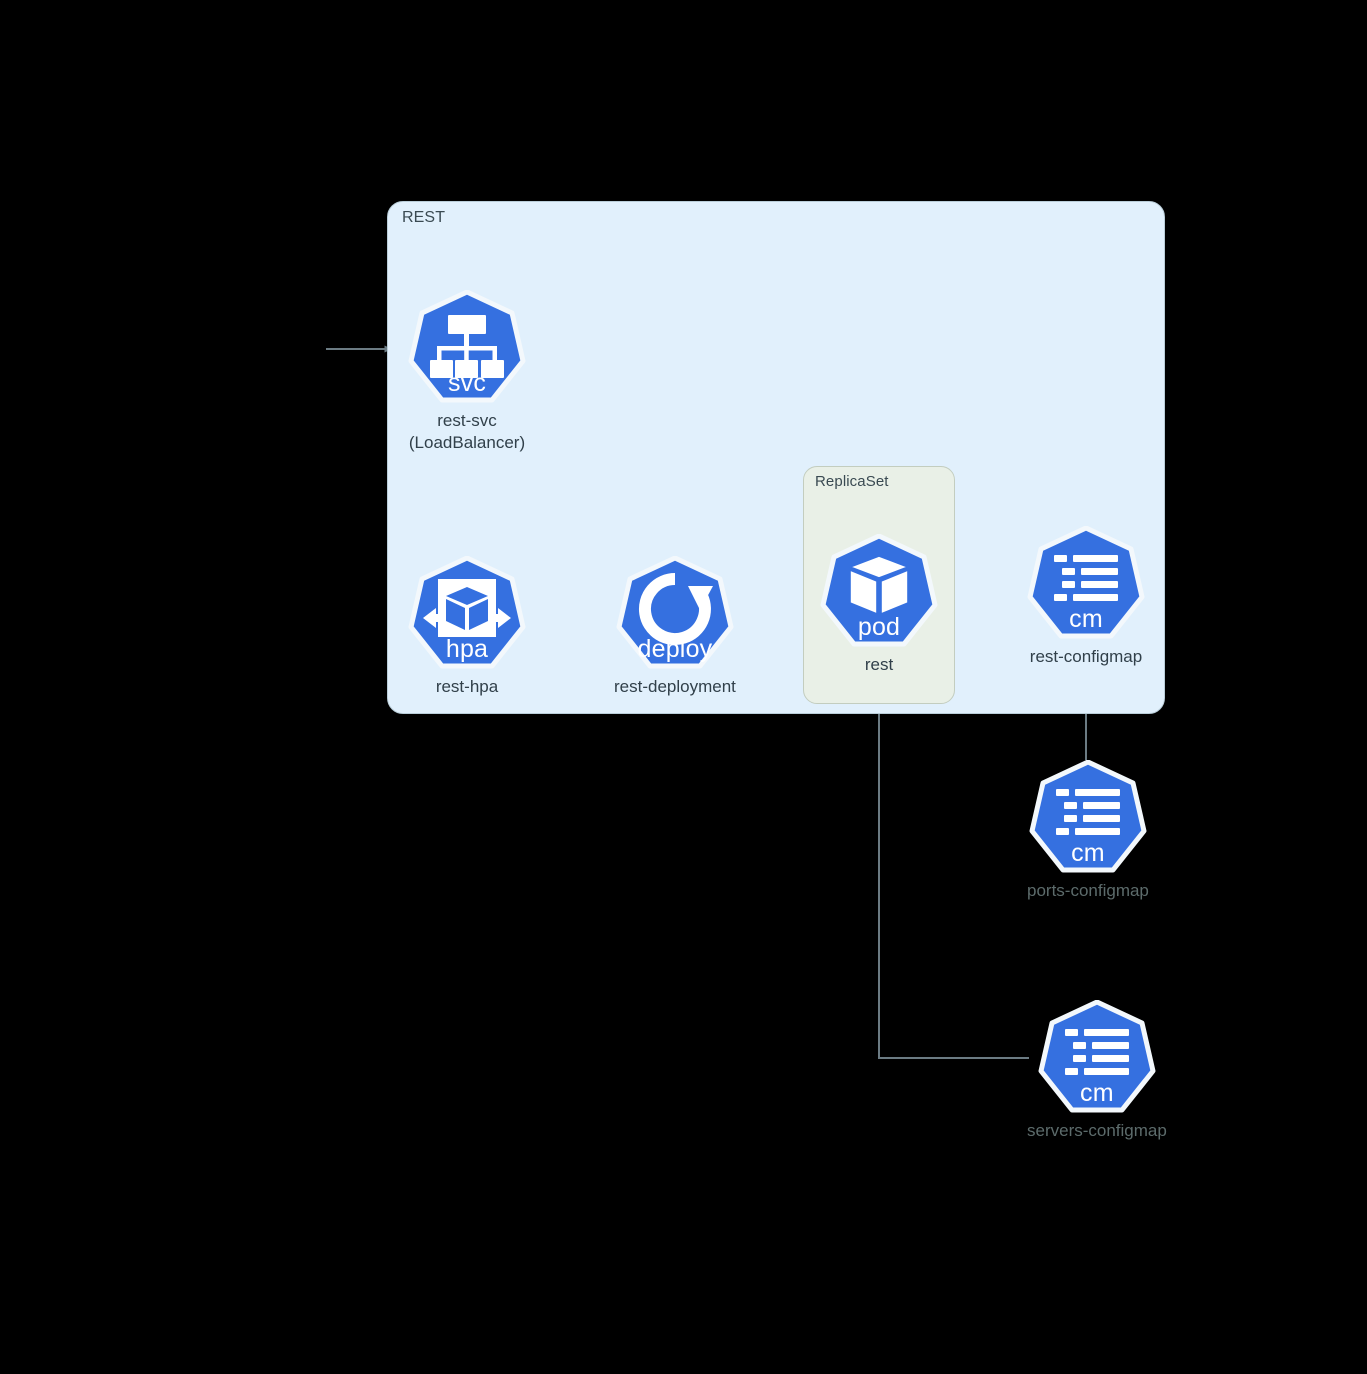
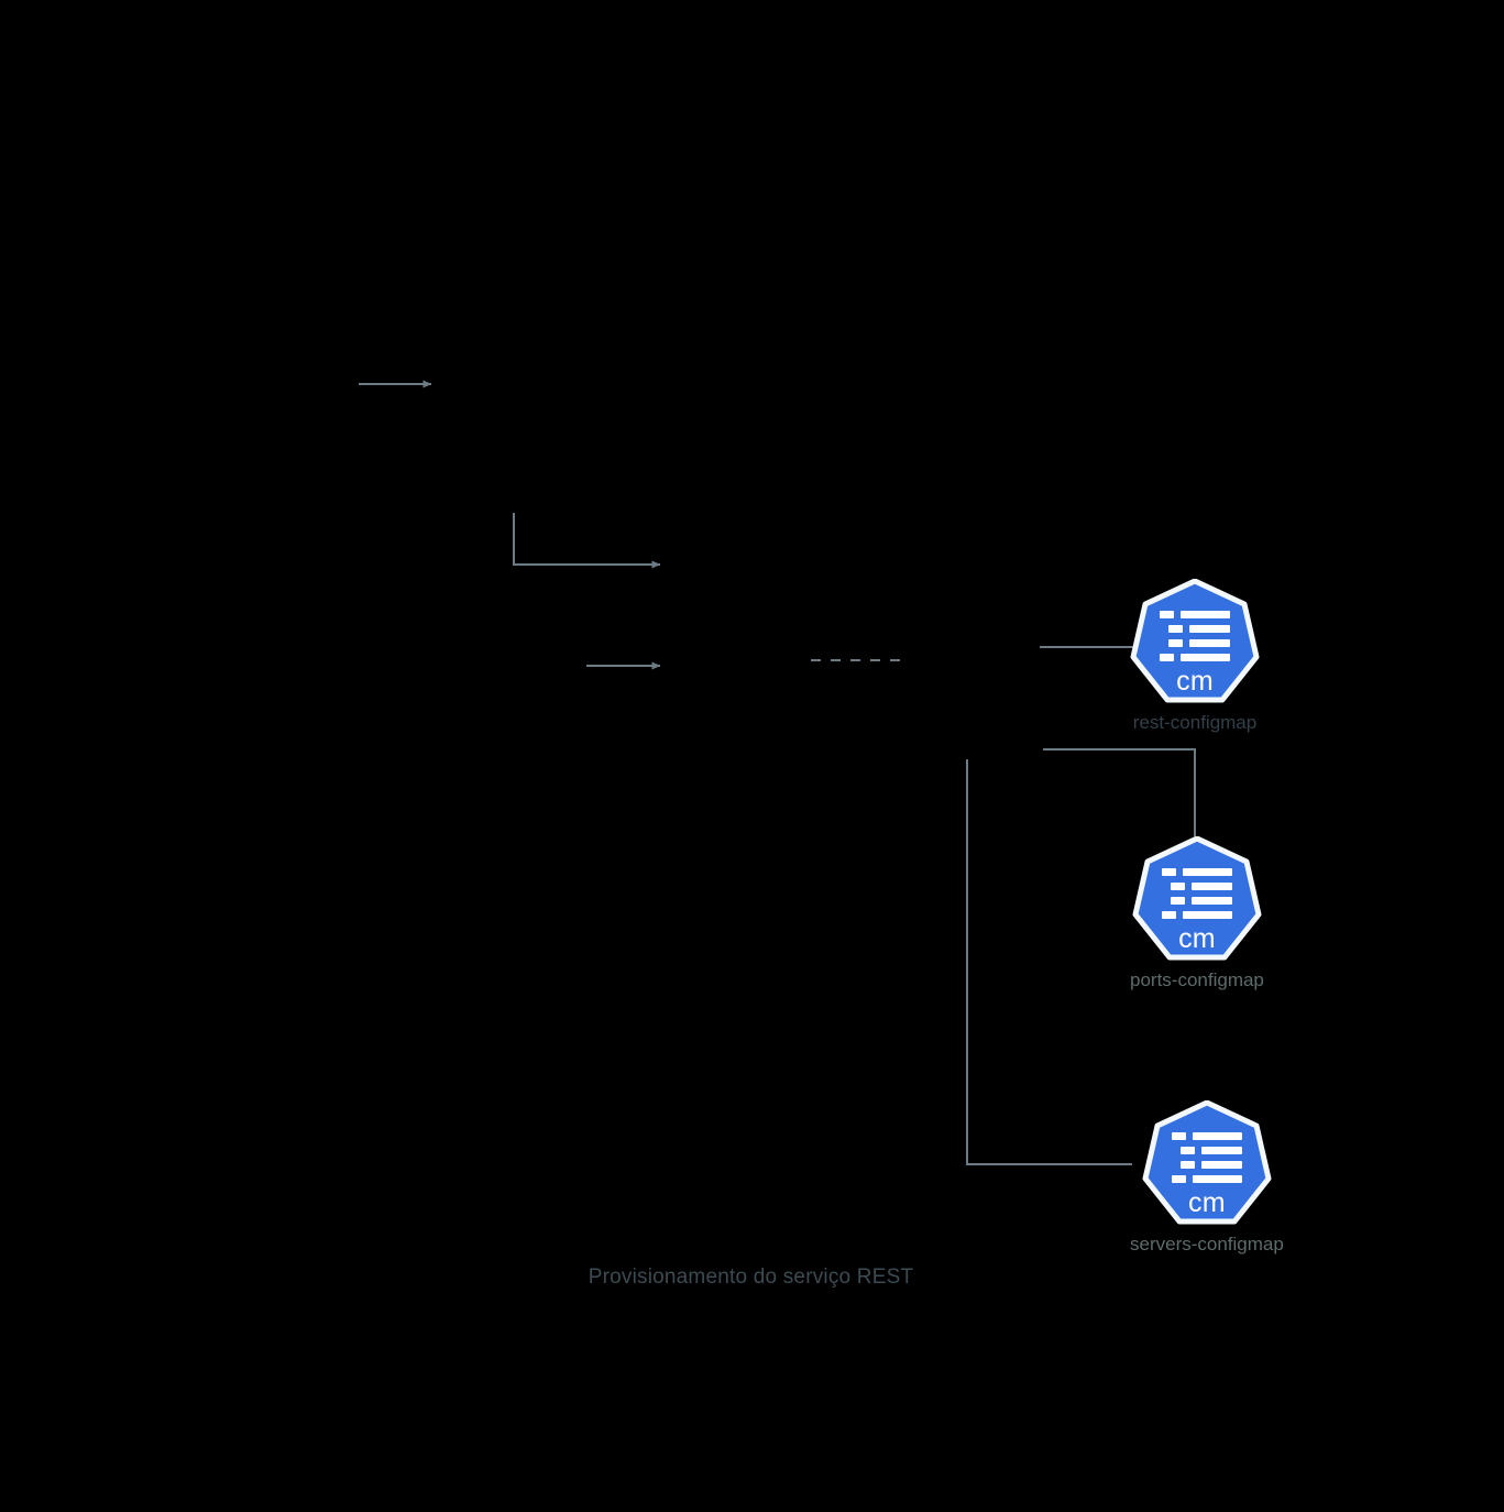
- REST
- ReplicaSet
- svc
- rest-svc
- (LoadBalancer)
- hpa
- rest-hpa
- deploy
- rest-deployment
- pod
- rest
  cm
  rest-configmap
  cm
  ports-configmap
  cm
  servers-configmap
+ Provisionamento do serviço REST
